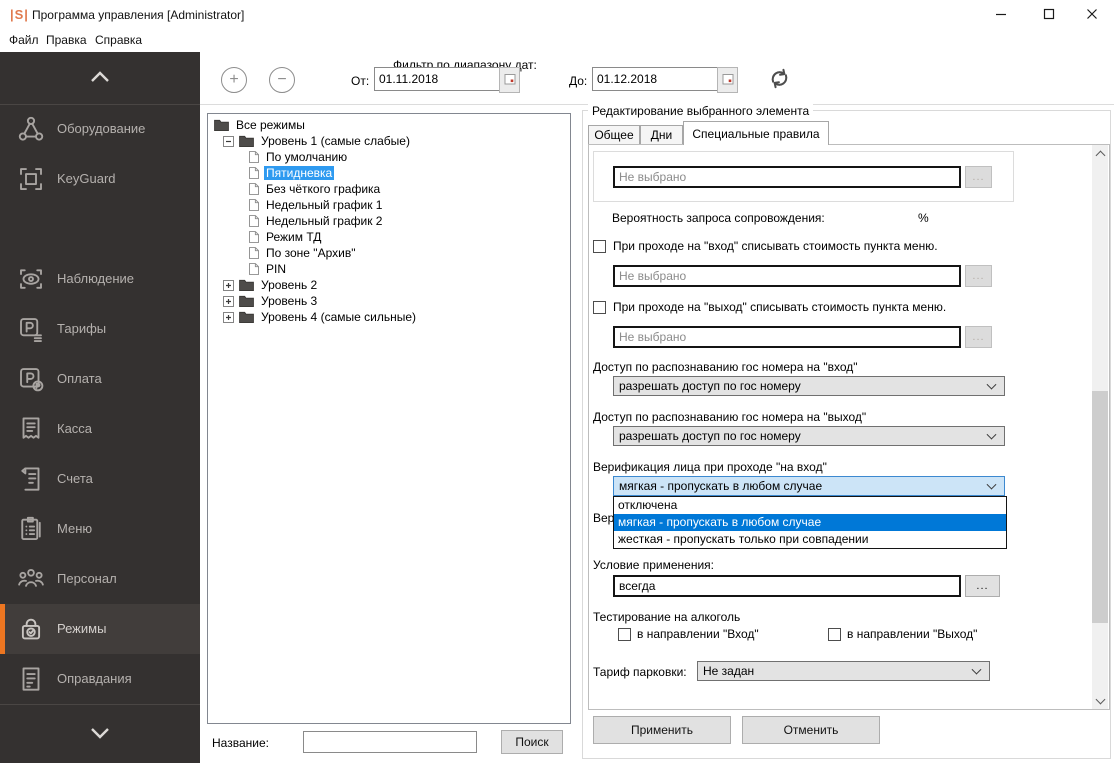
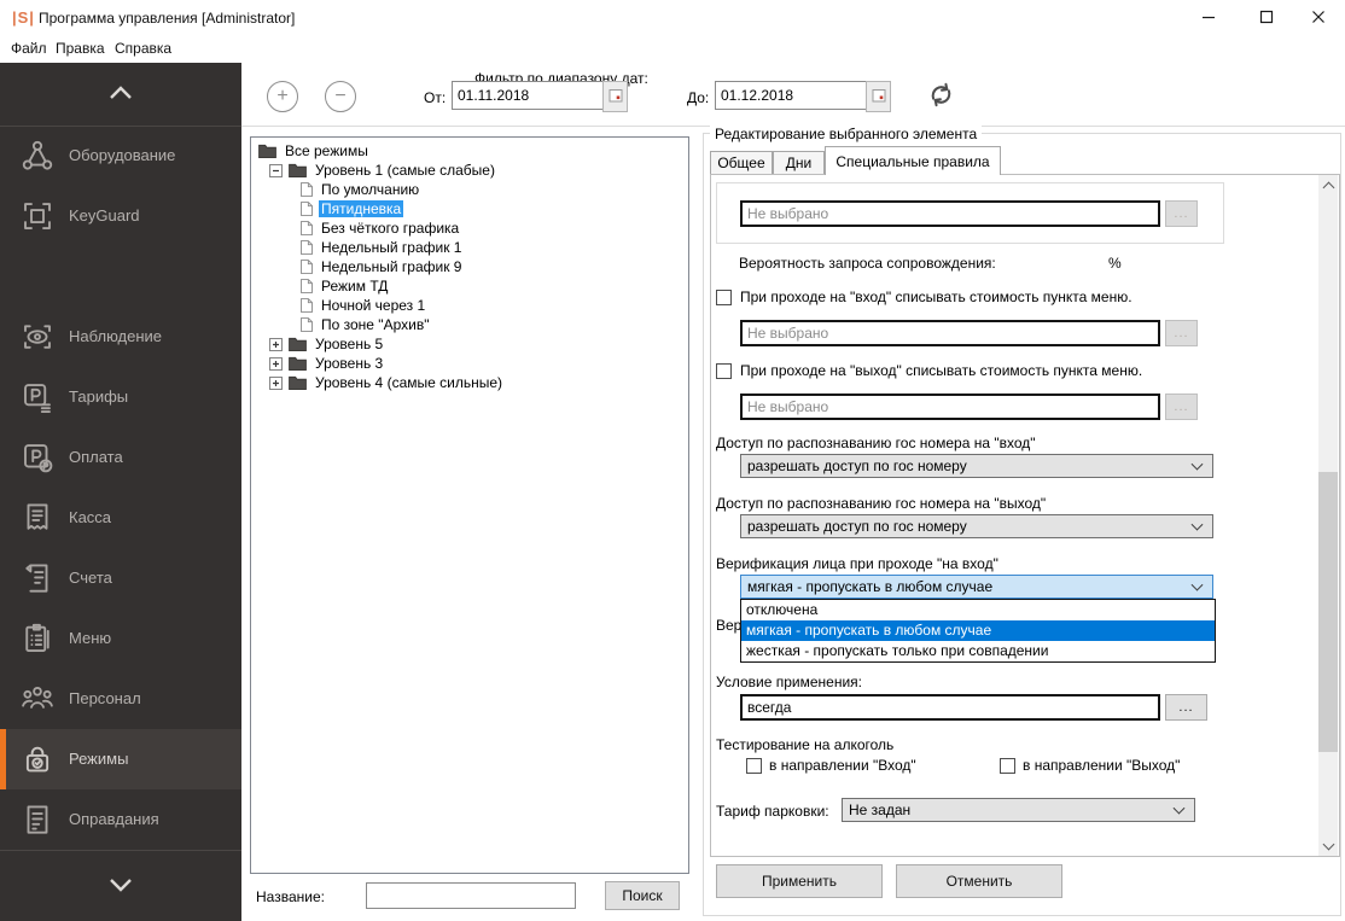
  |S|
  Программа управления [Administrator]
  Файл
  Правка
  Справка
  Оборудование
  KeyGuard
  Наблюдение
  Тарифы
  Оплата
  Касса
  Счета
  Меню
  Персонал
  Режимы
  Оправдания
  +
  −
  Фильтр по диапазону дат:
  От:
  01.11.2018
  До:
  01.12.2018
  Все режимы
  Уровень 1 (самые слабые)
  По умолчанию
  Пятидневка
  Без чёткого графика
  Недельный график 1
- Недельный график 2
+ Недельный график 9
  Режим ТД
+ Ночной через 1
  По зоне "Архив"
- PIN
- Уровень 2
+ Уровень 5
  Уровень 3
  Уровень 4 (самые сильные)
  Название:
  Поиск
  Редактирование выбранного элемента
  Общее
  Дни
  Специальные правила
  Не выбрано
  ...
  Вероятность запроса сопровождения:
  %
  При проходе на "вход" списывать стоимость пункта меню.
  Не выбрано
  ...
  При проходе на "выход" списывать стоимость пункта меню.
  Не выбрано
  ...
  Доступ по распознаванию гос номера на "вход"
  разрешать доступ по гос номеру
  Доступ по распознаванию гос номера на "выход"
  разрешать доступ по гос номеру
  Верификация лица при проходе "на вход"
  мягкая - пропускать в любом случае
  Вер
  отключена
  мягкая - пропускать в любом случае
  жесткая - пропускать только при совпадении
  Условие применения:
  всегда
  ...
  Тестирование на алкоголь
  в направлении "Вход"
  в направлении "Выход"
  Тариф парковки:
  Не задан
  Применить
  Отменить
